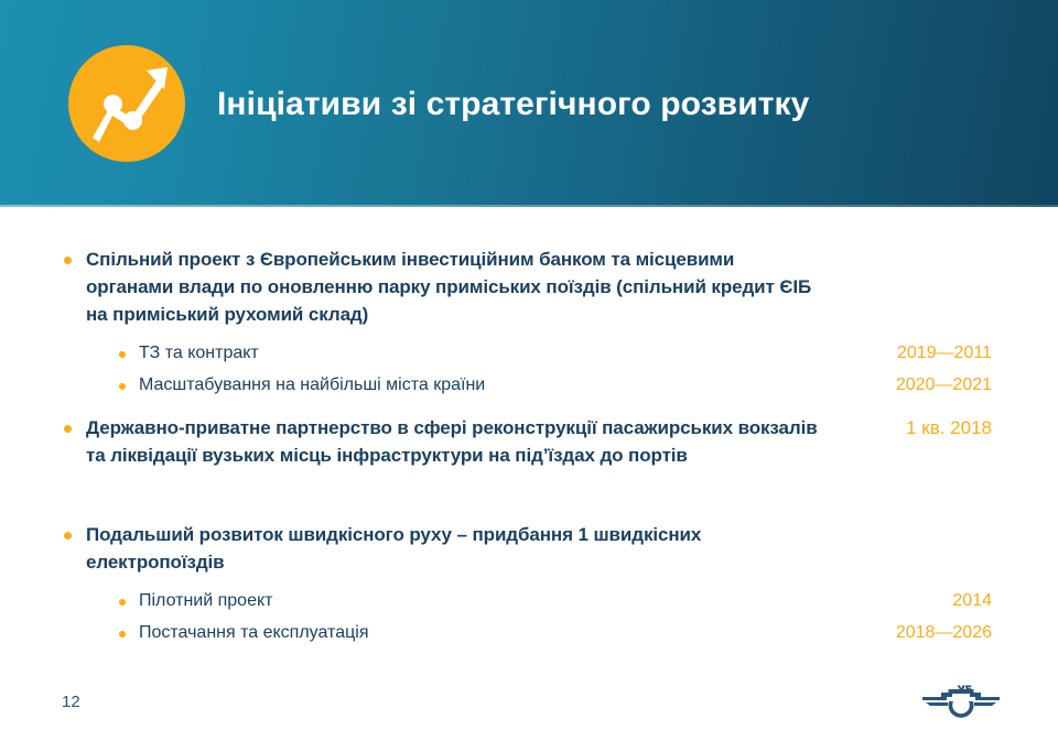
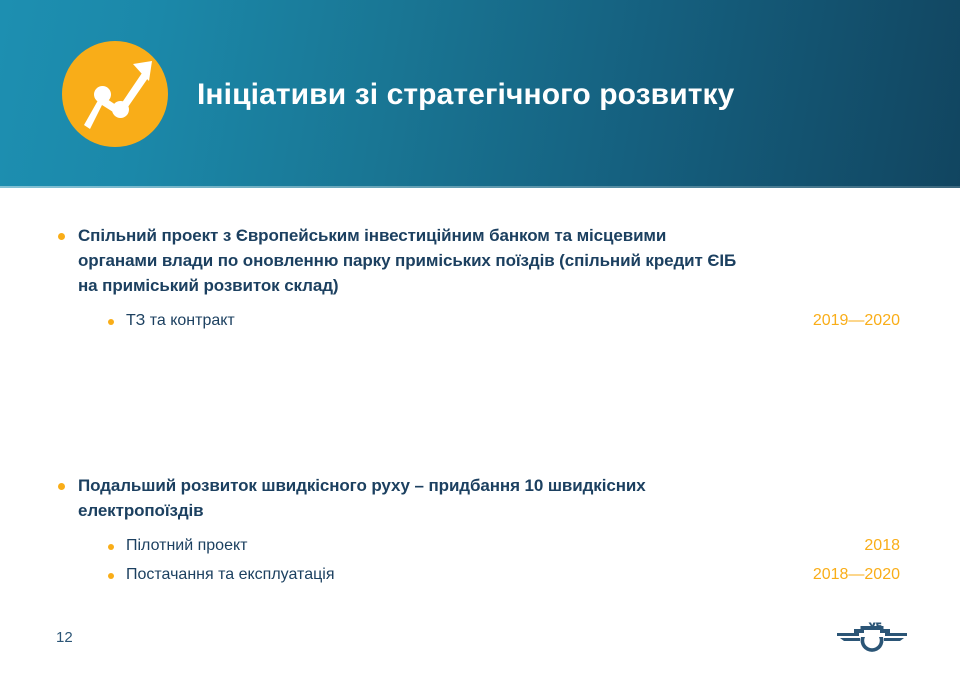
  Ініціативи зі стратегічного розвитку
- Спільний проект з Європейським інвестиційним банком та місцевими органами влади по оновленню парку приміських поїздів (спільний кредит ЄІБ на приміський рухомий склад)
+ Спільний проект з Європейським інвестиційним банком та місцевими органами влади по оновленню парку приміських поїздів (спільний кредит ЄІБ на приміський розвиток склад)
  ТЗ та контракт
- 2019—2011
+ 2019—2020
- Масштабування на найбільші міста країни
- 2020—2021
- Державно-приватне партнерство в сфері реконструкції пасажирських вокзалів та ліквідації вузьких місць інфраструктури на під’їздах до портів
- 1 кв. 2018
- Подальший розвиток швидкісного руху – придбання 1 швидкісних електропоїздів
+ Подальший розвиток швидкісного руху – придбання 10 швидкісних електропоїздів
  Пілотний проект
- 2014
+ 2018
  Постачання та експлуатація
- 2018—2026
+ 2018—2020
  12
